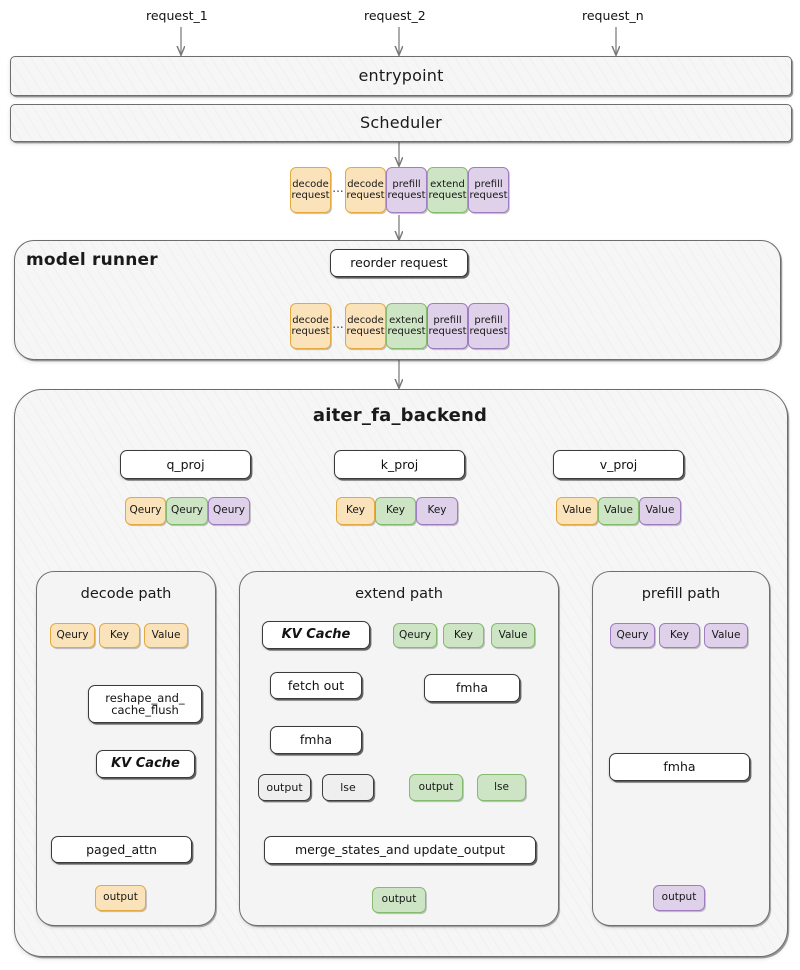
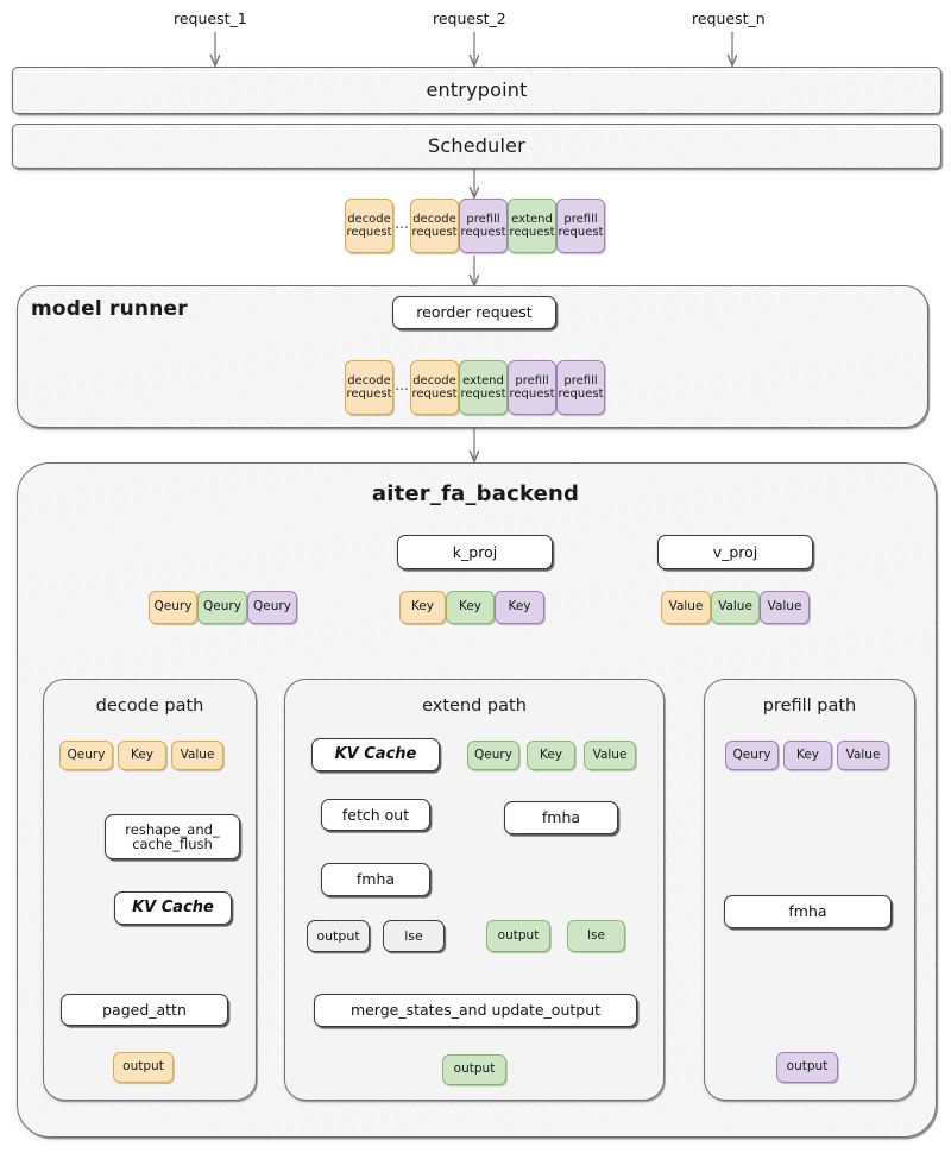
  request_1
  request_2
  request_n
  entrypoint
  Scheduler
  decode
  request
  ...
  decode
  request
  prefill
  request
  extend
  request
  prefill
  request
  model runner
  reorder request
  decode
  request
  ...
  decode
  request
  extend
  request
  prefill
  request
  prefill
  request
  aiter_fa_backend
- q_proj
  k_proj
  v_proj
  Qeury
  Qeury
  Qeury
  Key
  Key
  Key
  Value
  Value
  Value
  decode path
  Qeury
  Key
  Value
  reshape_and_
  cache_flush
  KV Cache
  paged_attn
  output
  extend path
  KV Cache
  Qeury
  Key
  Value
  fetch out
  fmha
  fmha
  output
  lse
  output
  lse
  merge_states_and update_output
  output
  prefill path
  Qeury
  Key
  Value
  fmha
  output
